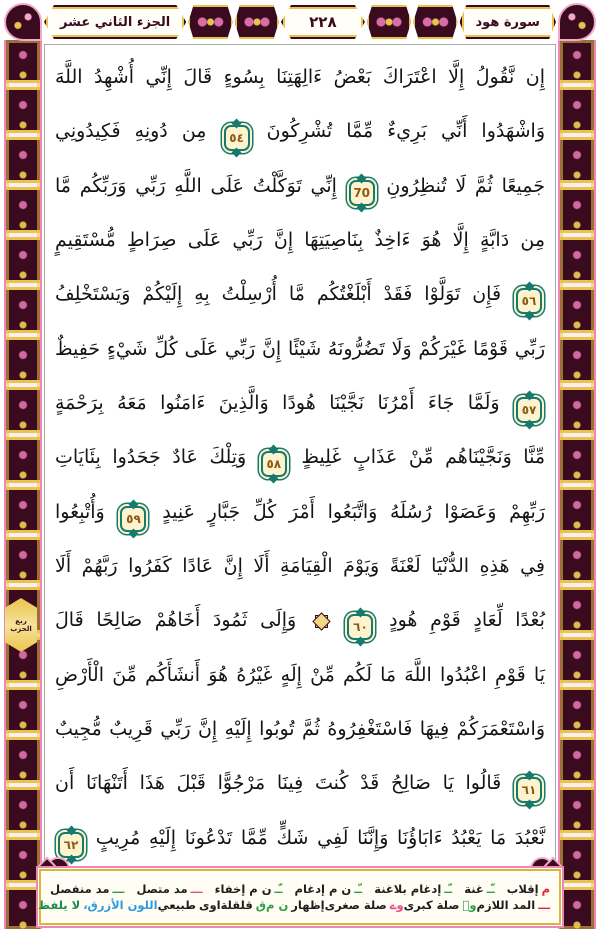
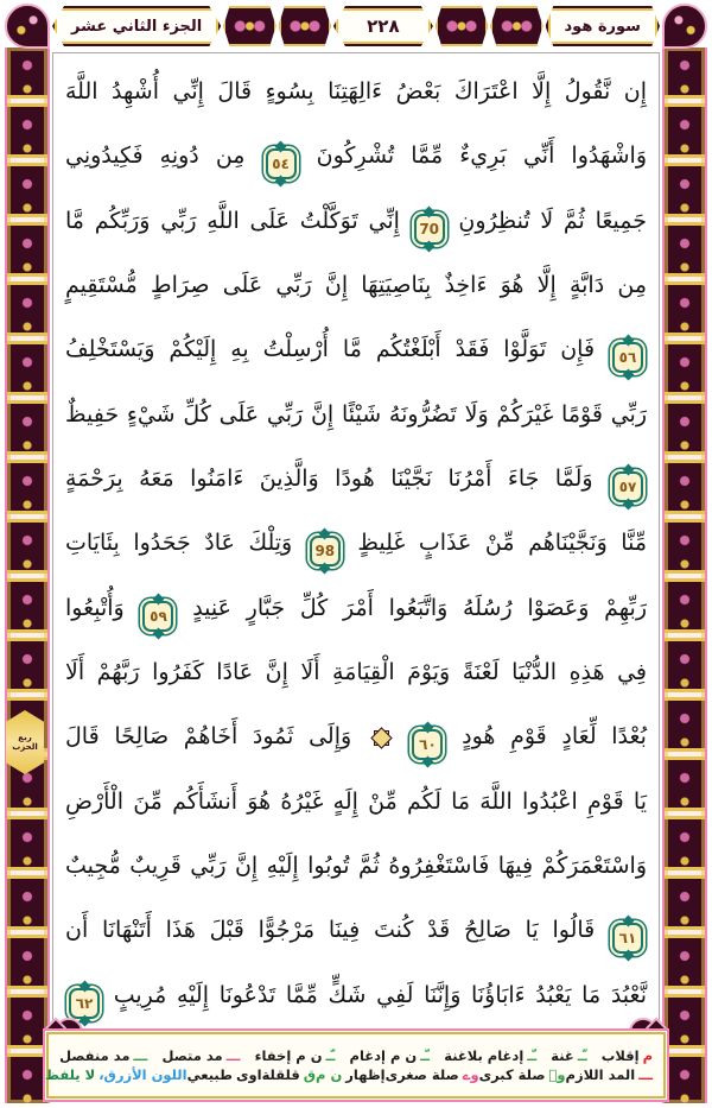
  سورة هود
  ٢٢٨
  الجزء الثاني عشر
  ربع
  الحزب
  إِن نَّقُولُ إِلَّا اعْتَرَاكَ بَعْضُ ءَالِهَتِنَا بِسُوءٍ قَالَ إِنِّي أُشْهِدُ اللَّهَ
  وَاشْهَدُوا أَنِّي بَرِيءٌ مِّمَّا تُشْرِكُونَ ٥٤ مِن دُونِهِ فَكِيدُونِي
  جَمِيعًا ثُمَّ لَا تُنظِرُونِ 70 إِنِّي تَوَكَّلْتُ عَلَى اللَّهِ رَبِّي وَرَبِّكُم مَّا
  مِن دَابَّةٍ إِلَّا هُوَ ءَاخِذٌ بِنَاصِيَتِهَا إِنَّ رَبِّي عَلَى صِرَاطٍ مُّسْتَقِيمٍ
  ٥٦ فَإِن تَوَلَّوْا فَقَدْ أَبْلَغْتُكُم مَّا أُرْسِلْتُ بِهِ إِلَيْكُمْ وَيَسْتَخْلِفُ
  رَبِّي قَوْمًا غَيْرَكُمْ وَلَا تَضُرُّونَهُ شَيْئًا إِنَّ رَبِّي عَلَى كُلِّ شَيْءٍ حَفِيظٌ
  ٥٧ وَلَمَّا جَاءَ أَمْرُنَا نَجَّيْنَا هُودًا وَالَّذِينَ ءَامَنُوا مَعَهُ بِرَحْمَةٍ
- مِّنَّا وَنَجَّيْنَاهُم مِّنْ عَذَابٍ غَلِيظٍ ٥٨ وَتِلْكَ عَادٌ جَحَدُوا بِئَايَاتِ
+ مِّنَّا وَنَجَّيْنَاهُم مِّنْ عَذَابٍ غَلِيظٍ 98 وَتِلْكَ عَادٌ جَحَدُوا بِئَايَاتِ
  رَبِّهِمْ وَعَصَوْا رُسُلَهُ وَاتَّبَعُوا أَمْرَ كُلِّ جَبَّارٍ عَنِيدٍ ٥٩ وَأُتْبِعُوا
  فِي هَذِهِ الدُّنْيَا لَعْنَةً وَيَوْمَ الْقِيَامَةِ أَلَا إِنَّ عَادًا كَفَرُوا رَبَّهُمْ أَلَا
  بُعْدًا لِّعَادٍ قَوْمِ هُودٍ ٦٠ وَإِلَى ثَمُودَ أَخَاهُمْ صَالِحًا قَالَ
  يَا قَوْمِ اعْبُدُوا اللَّهَ مَا لَكُم مِّنْ إِلَهٍ غَيْرُهُ هُوَ أَنشَأَكُم مِّنَ الْأَرْضِ
  وَاسْتَعْمَرَكُمْ فِيهَا فَاسْتَغْفِرُوهُ ثُمَّ تُوبُوا إِلَيْهِ إِنَّ رَبِّي قَرِيبٌ مُّجِيبٌ
  ٦١ قَالُوا يَا صَالِحُ قَدْ كُنتَ فِينَا مَرْجُوًّا قَبْلَ هَذَا أَتَنْهَانَا أَن
  نَّعْبُدَ مَا يَعْبُدُ ءَابَاؤُنَا وَإِنَّنَا لَفِي شَكٍّ مِّمَّا تَدْعُونَا إِلَيْهِ مُرِيبٍ ٦٢
  م
  إقلاب
  ـّـ
  غنة
  ـّـ
  إدغام بلاغنة
  ـّـ
  ن م إدغام
  ـّـ
  ن م إخفاء
  ـــ
  مد متصل
  ـــ
  مد منفصل
  ـــ
  المد اللازم
  وۤ
  صلة كبرى
  وے
  صلة صغرى
  إظهار
  ن م
  ق
  قلقلة
  اوى
  طبيعي
  اللون الأزرق،
  لا يلفظ
